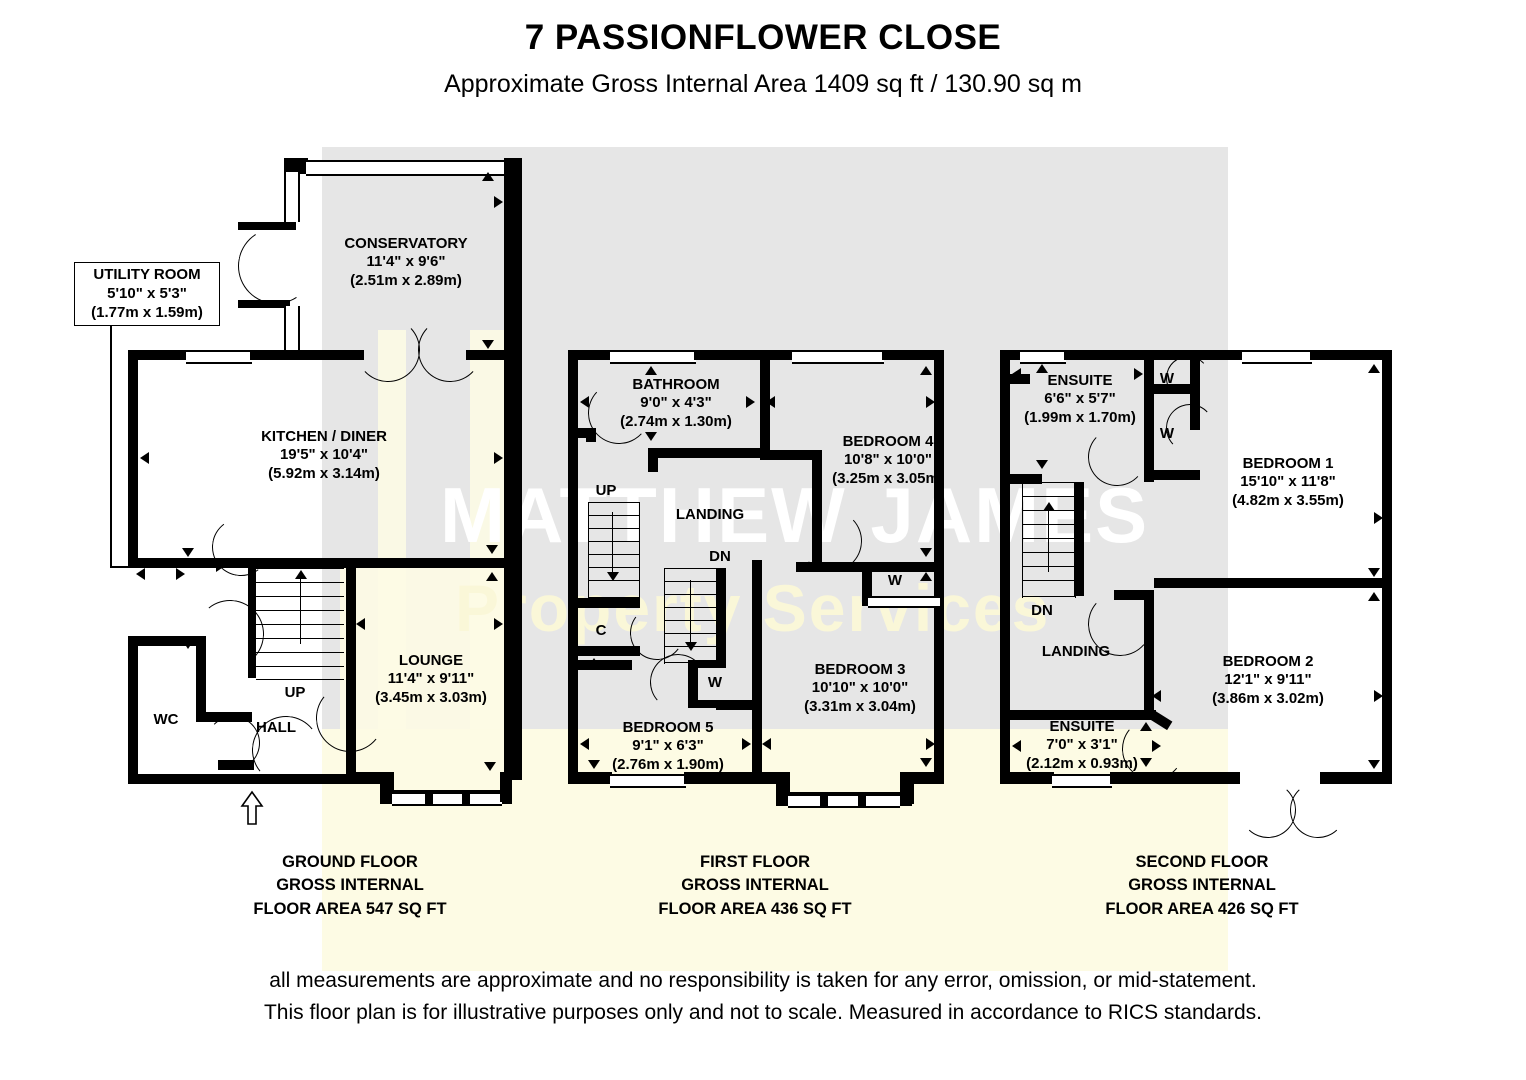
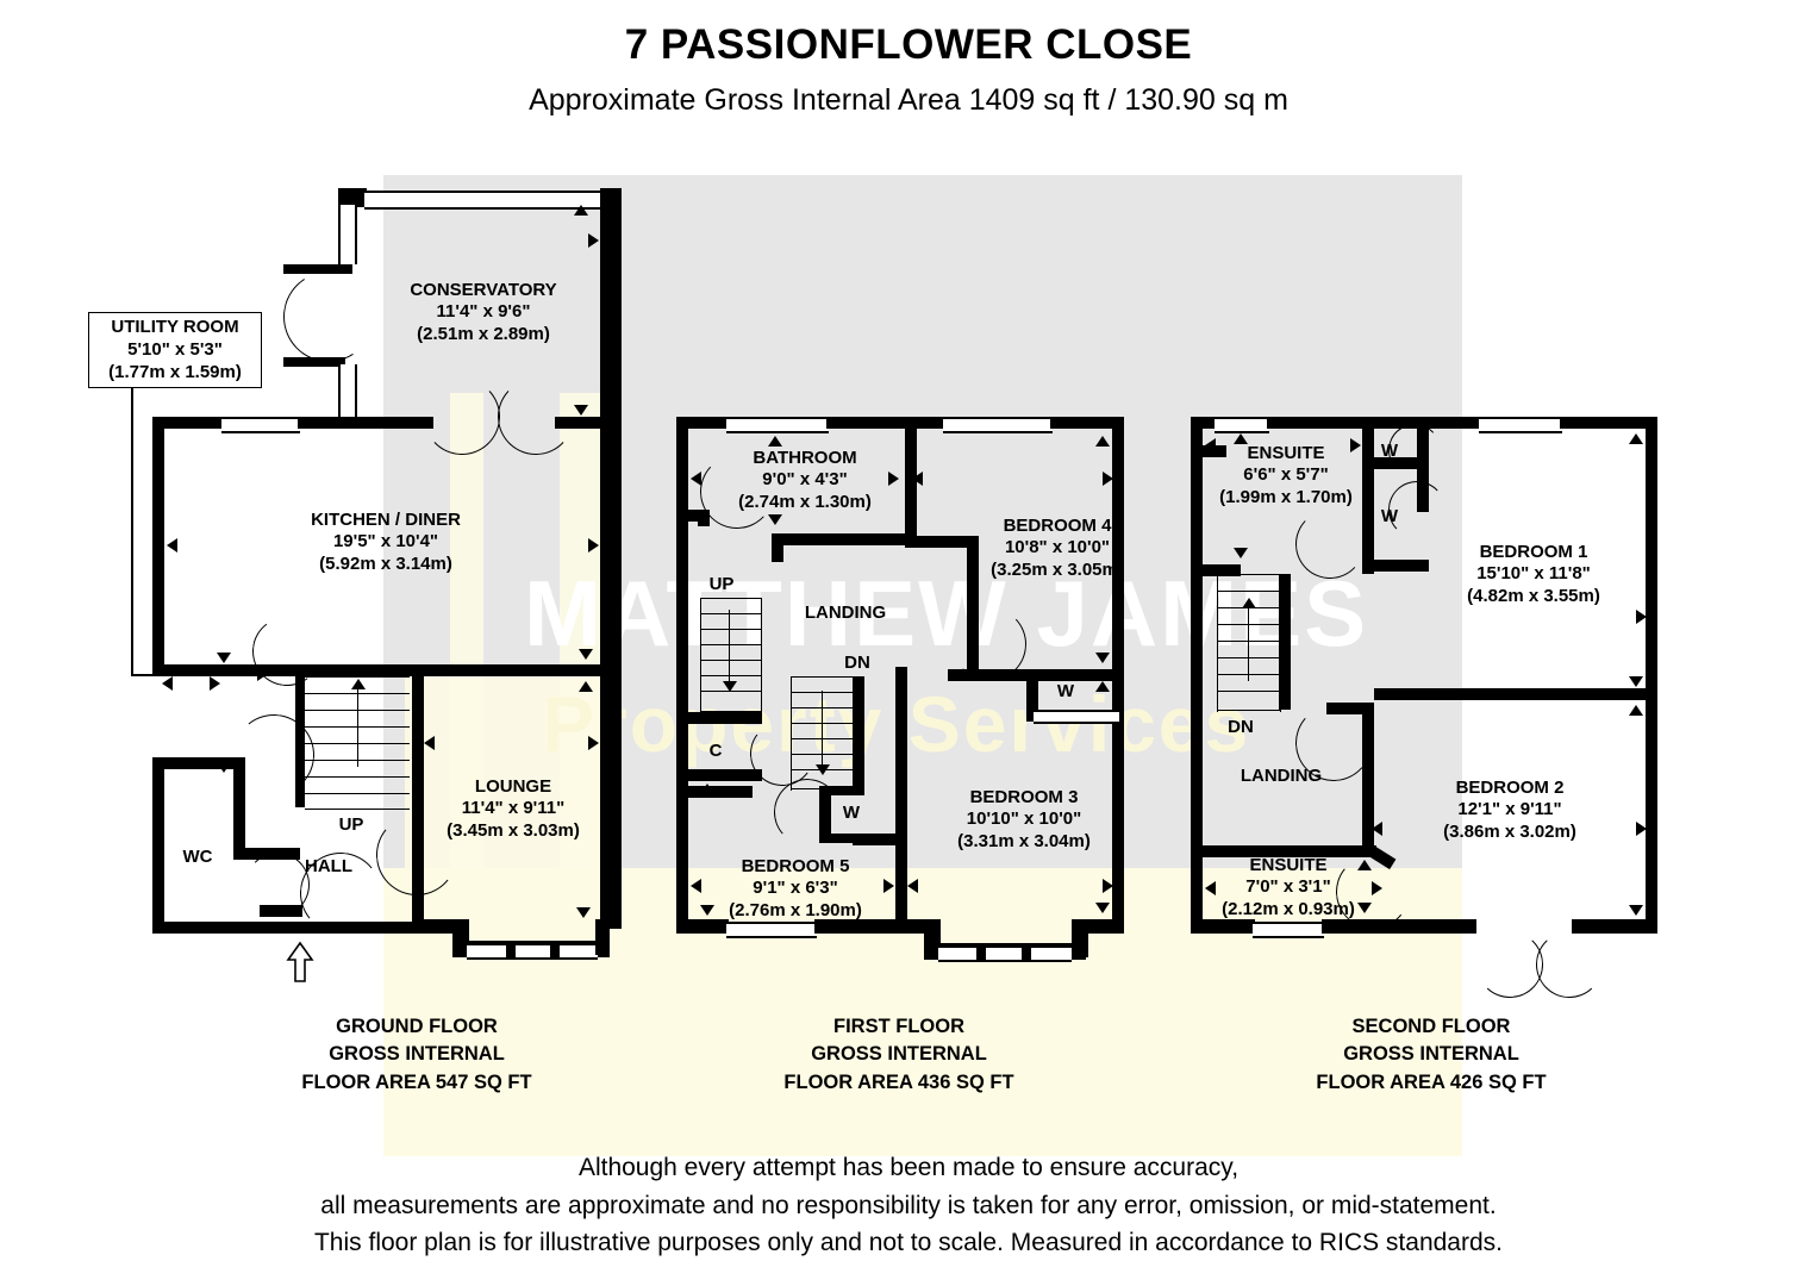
  7 PASSIONFLOWER CLOSE
  Approximate Gross Internal Area 1409 sq ft / 130.90 sq m
  MATTHEW JAES
  Popert Services
  UP
  UTILITY ROOM
  5'10" x 5'3"
  (1.77m x 1.59m)
  CONSERVATORY
  11'4" x 9'6"
  (2.51m x 2.89m)
  KITCHEN / DINER
  19'5" x 10'4"
  (5.92m x 3.14m)
  LOUNGE
  11'4" x 9'11"
  (3.45m x 3.03m)
  WC
  HALL
  UP
  DN
  C
  W
  BATHROOM
  9'0" x 4'3"
  (2.74m x 1.30m)
  BEDROOM 4
  10'8" x 10'0"
  (3.25m x 3.05m)
  BEDROOM 3
  10'10" x 10'0"
  (3.31m x 3.04m)
  BEDROOM 5
  9'1" x 6'3"
  (2.76m x 1.90m)
  LANDING
  W
  W
  W
  DN
  ENSUITE
  6'6" x 5'7"
  (1.99m x 1.70m)
  BEDROOM 1
  15'10" x 11'8"
  (4.82m x 3.55m)
  BEDROOM 2
  12'1" x 9'11"
  (3.86m x 3.02m)
  ENSUITE
  7'0" x 3'1"
  (2.12m x 0.93m)
  LANDING
  GROUND FLOOR
  GROSS INTERNAL
  FLOOR AREA 547 SQ FT
  FIRST FLOOR
  GROSS INTERNAL
  FLOOR AREA 436 SQ FT
  SECOND FLOOR
  GROSS INTERNAL
  FLOOR AREA 426 SQ FT
+ Although every attempt has been made to ensure accuracy,
  all measurements are approximate and no responsibility is taken for any error, omission, or mid-statement.
  This floor plan is for illustrative purposes only and not to scale. Measured in accordance to RICS standards.
